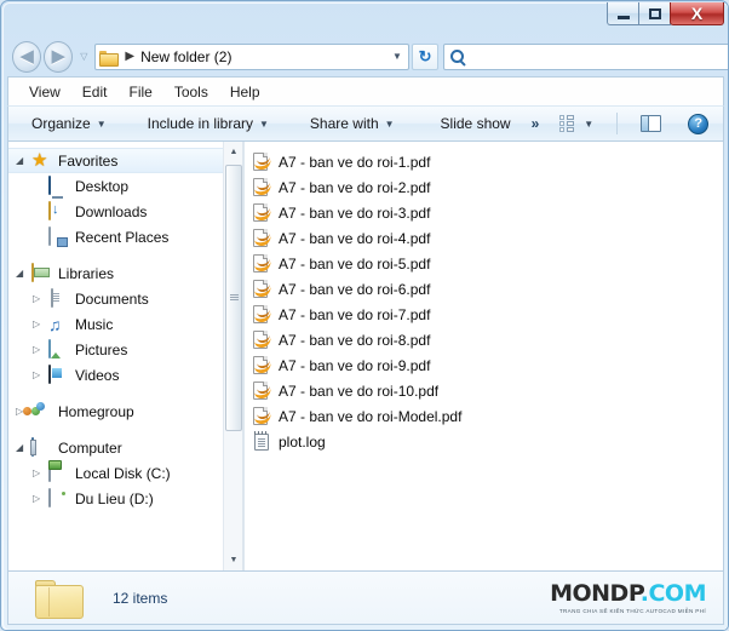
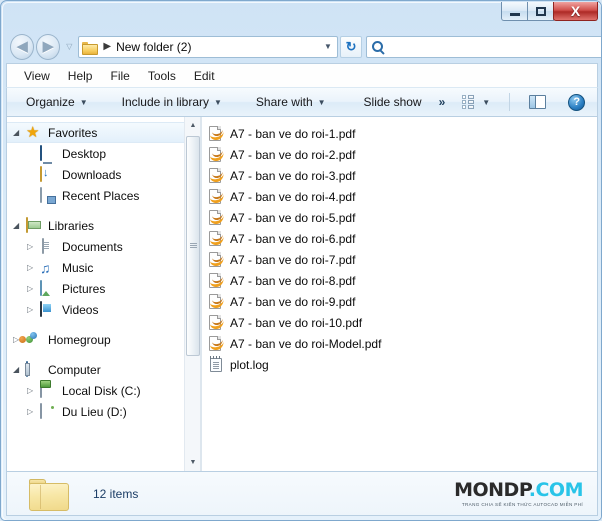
  X
  ◀
  ▶
  ▽
  ▶
  New folder (2)
  ▼
  ↻
  View
- Edit
+ Help
  File
  Tools
- Help
+ Edit
  Organize
  ▼
  Include in library
  ▼
  Share with
  ▼
  Slide show
  »
  ▼
  ?
  ◢
  ★
  Favorites
  Desktop
  Downloads
  Recent Places
  ◢
  Libraries
  ▷
  Documents
  ▷
  ♫
  Music
  ▷
  Pictures
  ▷
  Videos
  ▷
  Homegroup
  ◢
  Computer
  ▷
  Local Disk (C:)
  ▷
  Du Lieu (D:)
  A7 - ban ve do roi-1.pdf
  A7 - ban ve do roi-2.pdf
  A7 - ban ve do roi-3.pdf
  A7 - ban ve do roi-4.pdf
  A7 - ban ve do roi-5.pdf
  A7 - ban ve do roi-6.pdf
  A7 - ban ve do roi-7.pdf
  A7 - ban ve do roi-8.pdf
  A7 - ban ve do roi-9.pdf
  A7 - ban ve do roi-10.pdf
  A7 - ban ve do roi-Model.pdf
  plot.log
  12 items
  MONDP.COM
